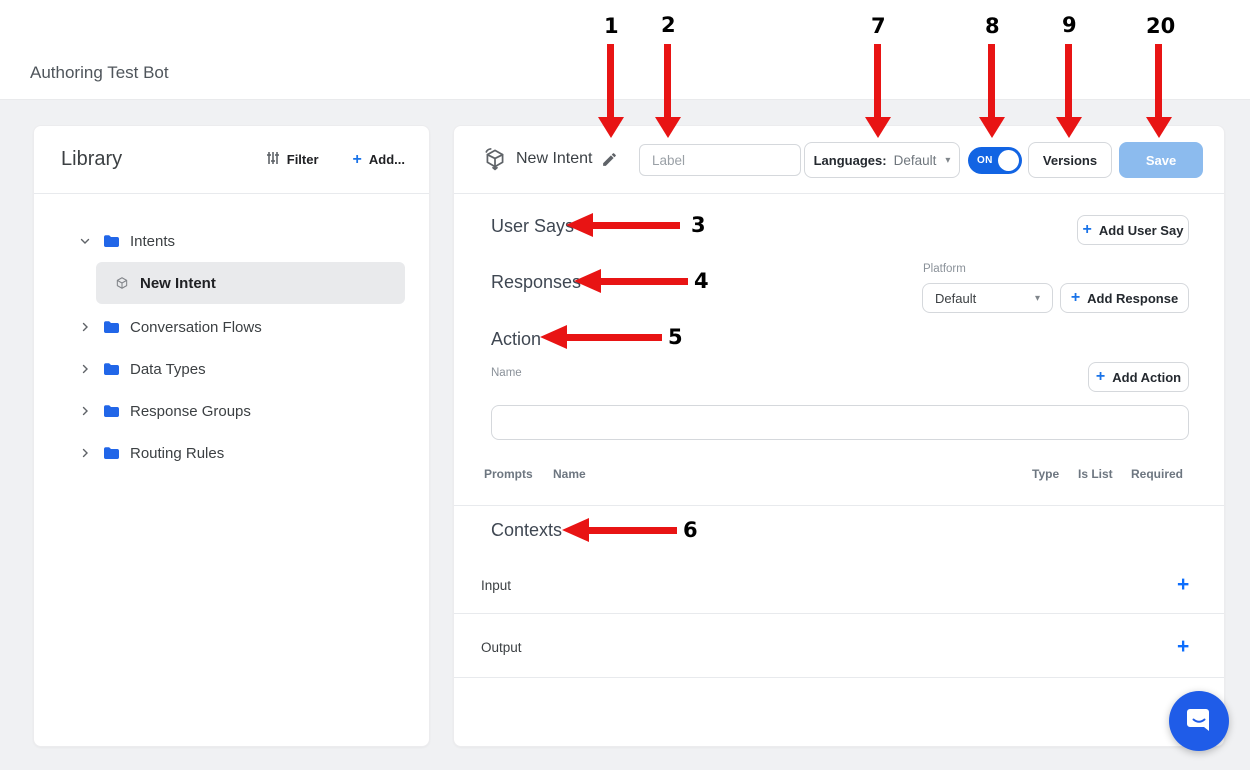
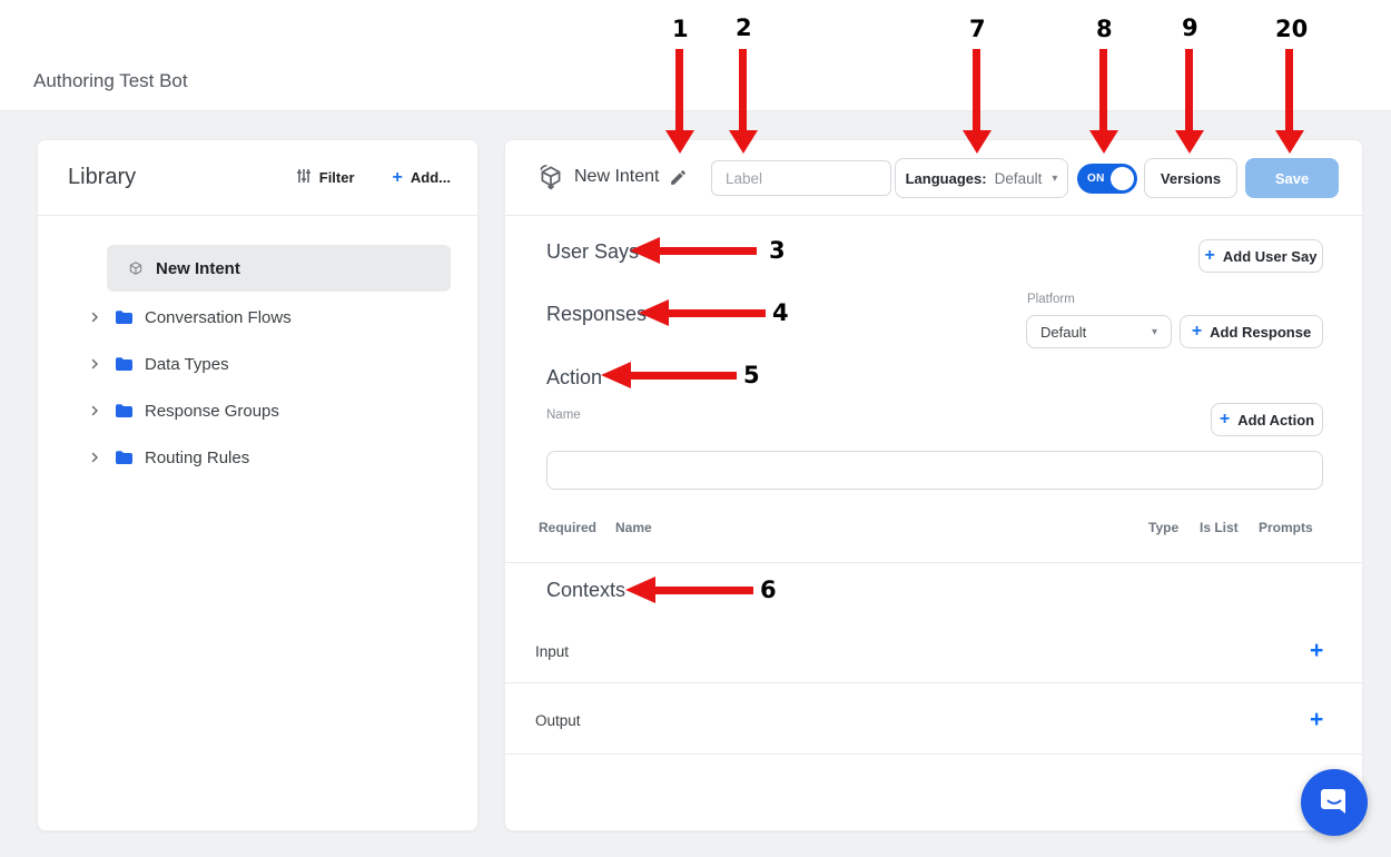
  Authoring Test Bot
  Library
  Filter
  +
  Add...
- Intents
  New Intent
  Conversation Flows
  Data Types
  Response Groups
  Routing Rules
  New Intent
  Label
  Languages:
  Default
  ▾
  ON
  Versions
  Save
  User Says
  +
  Add User Say
  Responses
  Platform
  Default
  ▾
  +
  Add Response
  Action
  Name
  +
  Add Action
- Prompts
+ Required
  Name
  Type
  Is List
- Required
+ Prompts
  Contexts
  Input
  +
  Output
  +
  1
  2
  7
  8
  9
  20
  3
  4
  5
  6
